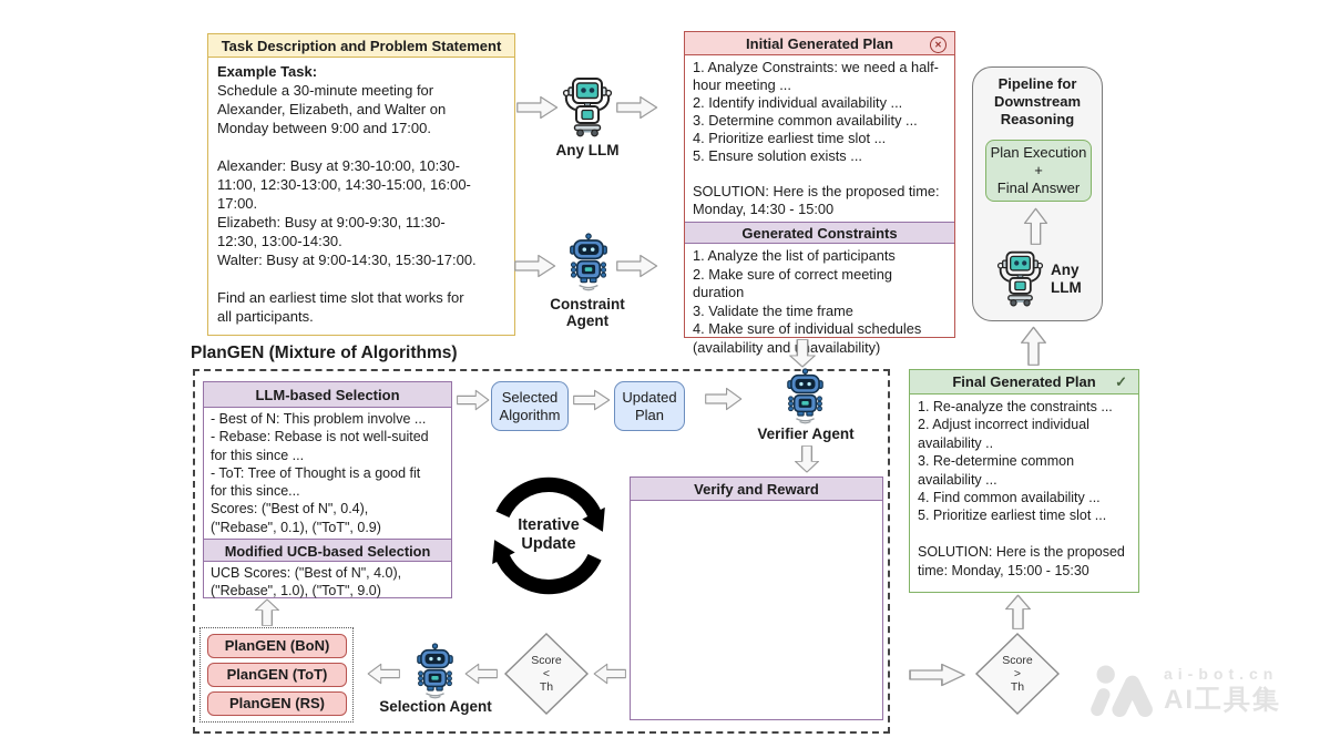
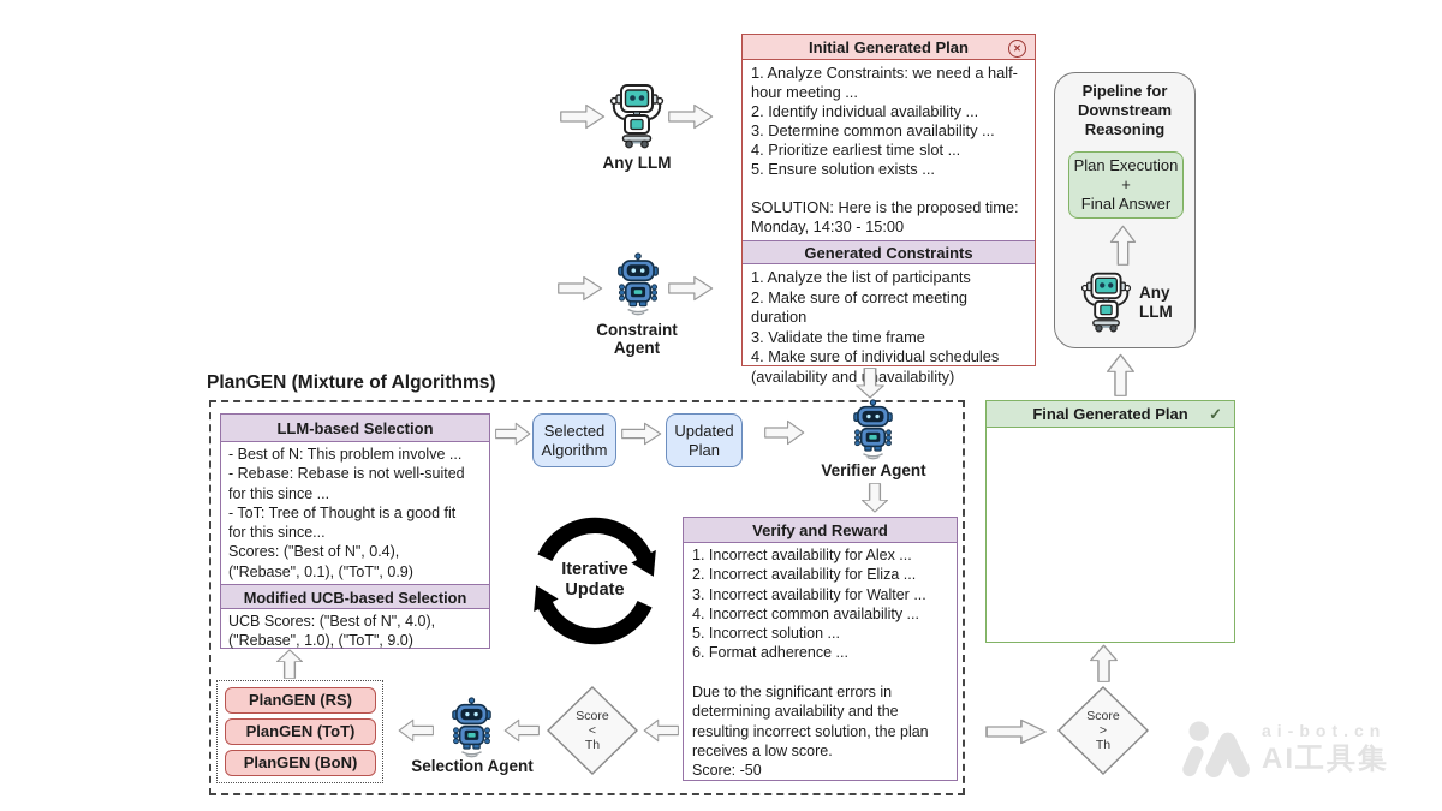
- Task Description and Problem Statement
- Example Task:
- Schedule a 30-minute meeting for
- Alexander, Elizabeth, and Walter on
- Monday between 9:00 and 17:00.
- Alexander: Busy at 9:30-10:00, 10:30-
- 11:00, 12:30-13:00, 14:30-15:00, 16:00-
- 17:00.
- Elizabeth: Busy at 9:00-9:30, 11:30-
- 12:30, 13:00-14:30.
- Walter: Busy at 9:00-14:30, 15:30-17:00.
- Find an earliest time slot that works for
- all participants.
  Any LLM
  Constraint
  Agent
  Initial Generated Plan
  ✕
  1. Analyze Constraints: we need a half-
  hour meeting ...
  2. Identify individual availability ...
  3. Determine common availability ...
  4. Prioritize earliest time slot ...
  5. Ensure solution exists ...
  SOLUTION: Here is the proposed time:
  Monday, 14:30 - 15:00
  Generated Constraints
  1. Analyze the list of participants
  2. Make sure of correct meeting duration
  3. Validate the time frame
  4. Make sure of individual schedules
  (availability andavailability)
  Pipeline for
  Downstream
  Reasoning
  Plan Execution
  +
  Final Answer
  Any
  LLM
  PlanGEN (Mixture of Algorithms)
  LLM-based Selection
  - Best of N: This problem involve ...
  - Rebase: Rebase is not well-suited
  for this since ...
  - ToT: Tree of Thought is a good fit
  for this since...
  Scores: ("Best of N", 0.4),
  ("Rebase", 0.1), ("ToT", 0.9)
  Modified UCB-based Selection
  UCB Scores: ("Best of N", 4.0),
  ("Rebase", 1.0), ("ToT", 9.0)
  Selected
  Algorithm
  Updated
  Plan
  Verifier Agent
  Verify and Reward
+ 1. Incorrect availability for Alex ...
+ 2. Incorrect availability for Eliza ...
+ 3. Incorrect availability for Walter ...
+ 4. Incorrect common availability ...
+ 5. Incorrect solution ...
+ 6. Format adherence ...
+ Due to the significant errors in
+ determining availability and the
+ resulting incorrect solution, the plan
+ receives a low score.
+ Score: -50
  Iterative
  Update
- PlanGEN (BoN)
+ PlanGEN (RS)
  PlanGEN (ToT)
- PlanGEN (RS)
+ PlanGEN (BoN)
  Selection Agent
  Score
  <
  Th
  Score
  >
  Th
  Final Generated Plan
  ✓
- 1. Re-analyze the constraints ...
- 2. Adjust incorrect individual
- availability ..
- 3. Re-determine common
- availability ...
- 4. Find common availability ...
- 5. Prioritize earliest time slot ...
- SOLUTION: Here is the proposed
- time: Monday, 15:00 - 15:30
  ai-bot.cn
  AI工具集
